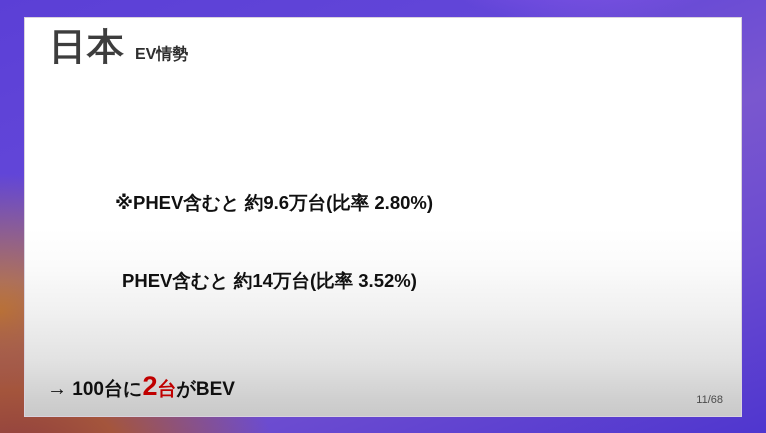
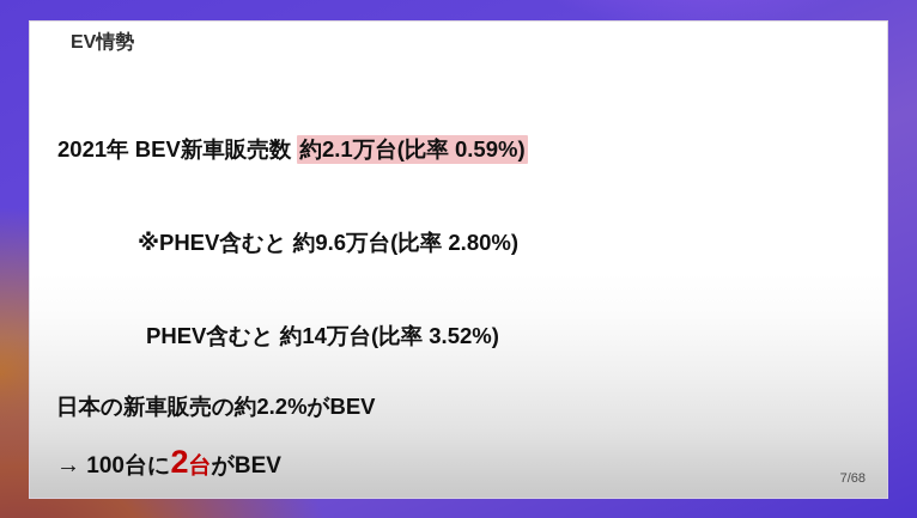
- 日本
  EV情勢
+ 2021年 BEV新車販売数 約2.1万台(比率 0.59%)
  ※PHEV含むと 約9.6万台(比率 2.80%)
  PHEV含むと 約14万台(比率 3.52%)
+ 日本の新車販売の約2.2%がBEV
  → 100台に2台がBEV
- 11/68
+ 7/68
